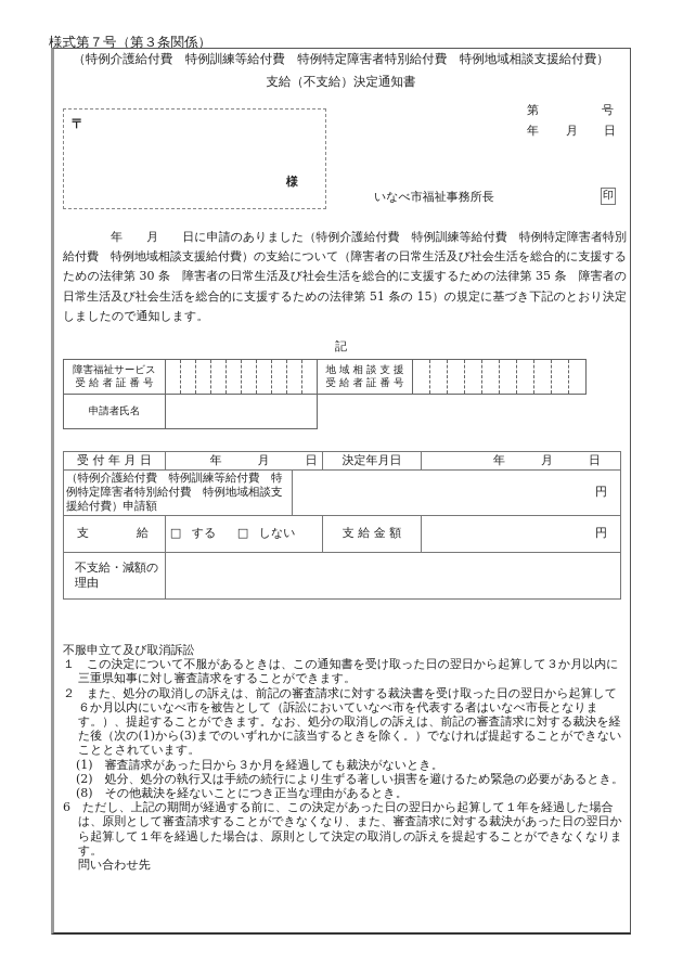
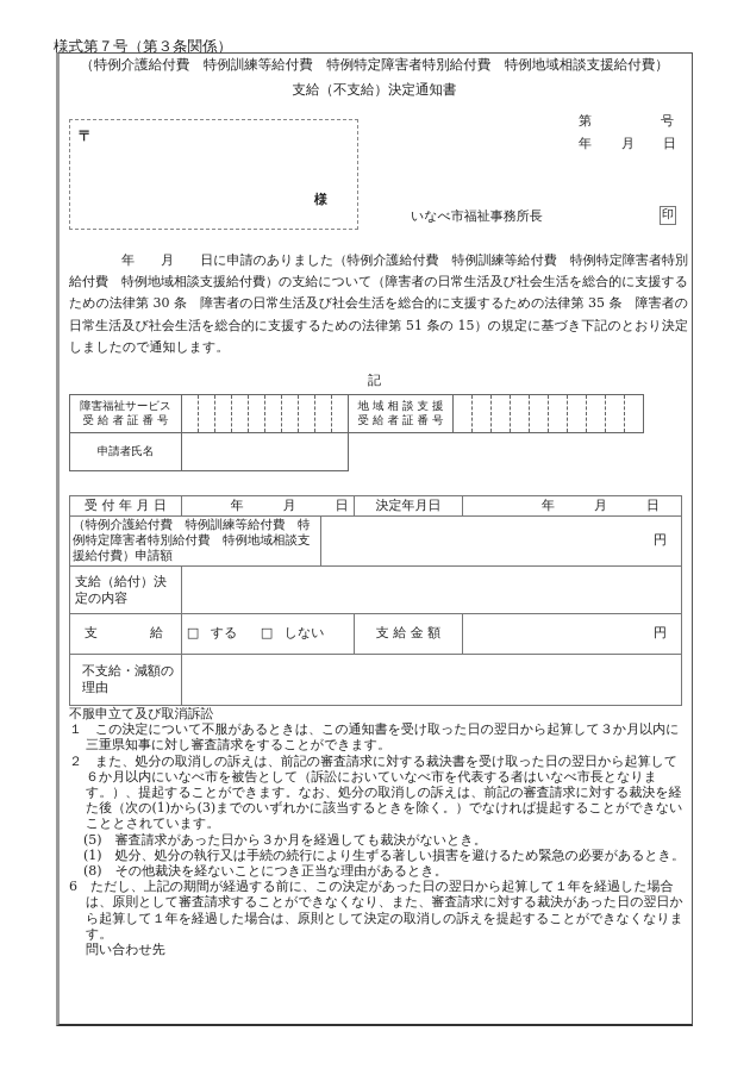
  様式第７号（第３条関係）
  （特例介護給付費 特例訓練等給付費 特例特定障害者特別給付費 特例地域相談支援給付費）
  支給（不支給）決定通知書
  〒
  様
  第
  号
  年
  月
  日
  いなべ市福祉事務所長
  印
  年 月 日に申請のありました（特例介護給付費 特例訓練等給付費 特例特定障害者特別給付費 特例地域相談支援給付費）の支給について（障害者の日常生活及び社会生活を総合的に支援するための法律第 30 条 障害者の日常生活及び社会生活を総合的に支援するための法律第 35 条 障害者の日常生活及び社会生活を総合的に支援するための法律第 51 条の 15）の規定に基づき下記のとおり決定しましたので通知します。
  記
  障害福祉サービス 受 給 者 証 番 号											地 域 相 談 支 援 受 給 者 証 番 号
  申請者氏名
  受 付 年 月 日	年 月 日	決定年月日	年 月 日
  （特例介護給付費 特例訓練等給付費 特例特定障害者特別給付費 特例地域相談支援給付費）申請額	円
+ 支給（給付）決定の内容
  支 給	□ する □ しない	支 給 金 額	円
  不支給・減額の理由
  不服申立て及び取消訴訟
  １ この決定について不服があるときは、この通知書を受け取った日の翌日から起算して３か月以内に三重県知事に対し審査請求をすることができます。
  ２ また、処分の取消しの訴えは、前記の審査請求に対する裁決書を受け取った日の翌日から起算して６か月以内にいなべ市を被告として（訴訟においていなべ市を代表する者はいなべ市長となります。）、提起することができます。なお、処分の取消しの訴えは、前記の審査請求に対する裁決を経た後（次の(1)から(3)までのいずれかに該当するときを除く。）でなければ提起することができないこととされています。
- (1) 審査請求があった日から３か月を経過しても裁決がないとき。
+ (5) 審査請求があった日から３か月を経過しても裁決がないとき。
- (2) 処分、処分の執行又は手続の続行により生ずる著しい損害を避けるため緊急の必要があるとき。
+ (1) 処分、処分の執行又は手続の続行により生ずる著しい損害を避けるため緊急の必要があるとき。
  (8) その他裁決を経ないことにつき正当な理由があるとき。
  6 ただし、上記の期間が経過する前に、この決定があった日の翌日から起算して１年を経過した場合は、原則として審査請求することができなくなり、また、審査請求に対する裁決があった日の翌日から起算して１年を経過した場合は、原則として決定の取消しの訴えを提起することができなくなります。
  問い合わせ先
